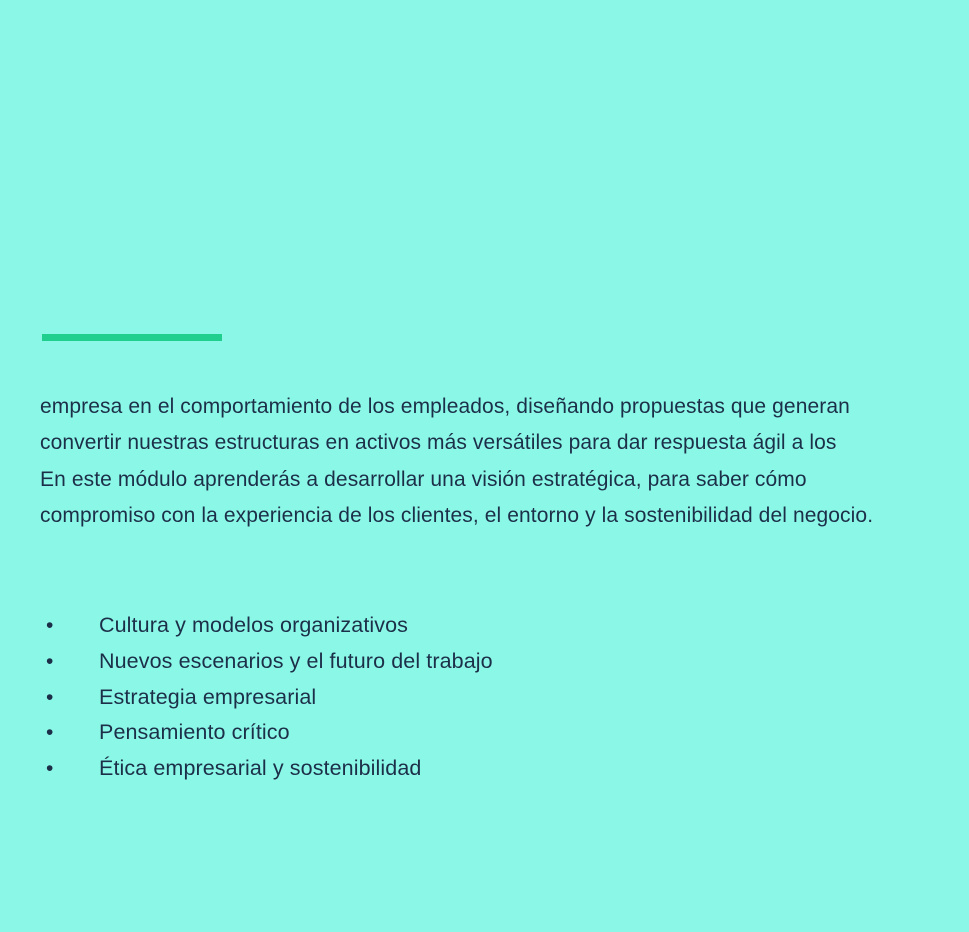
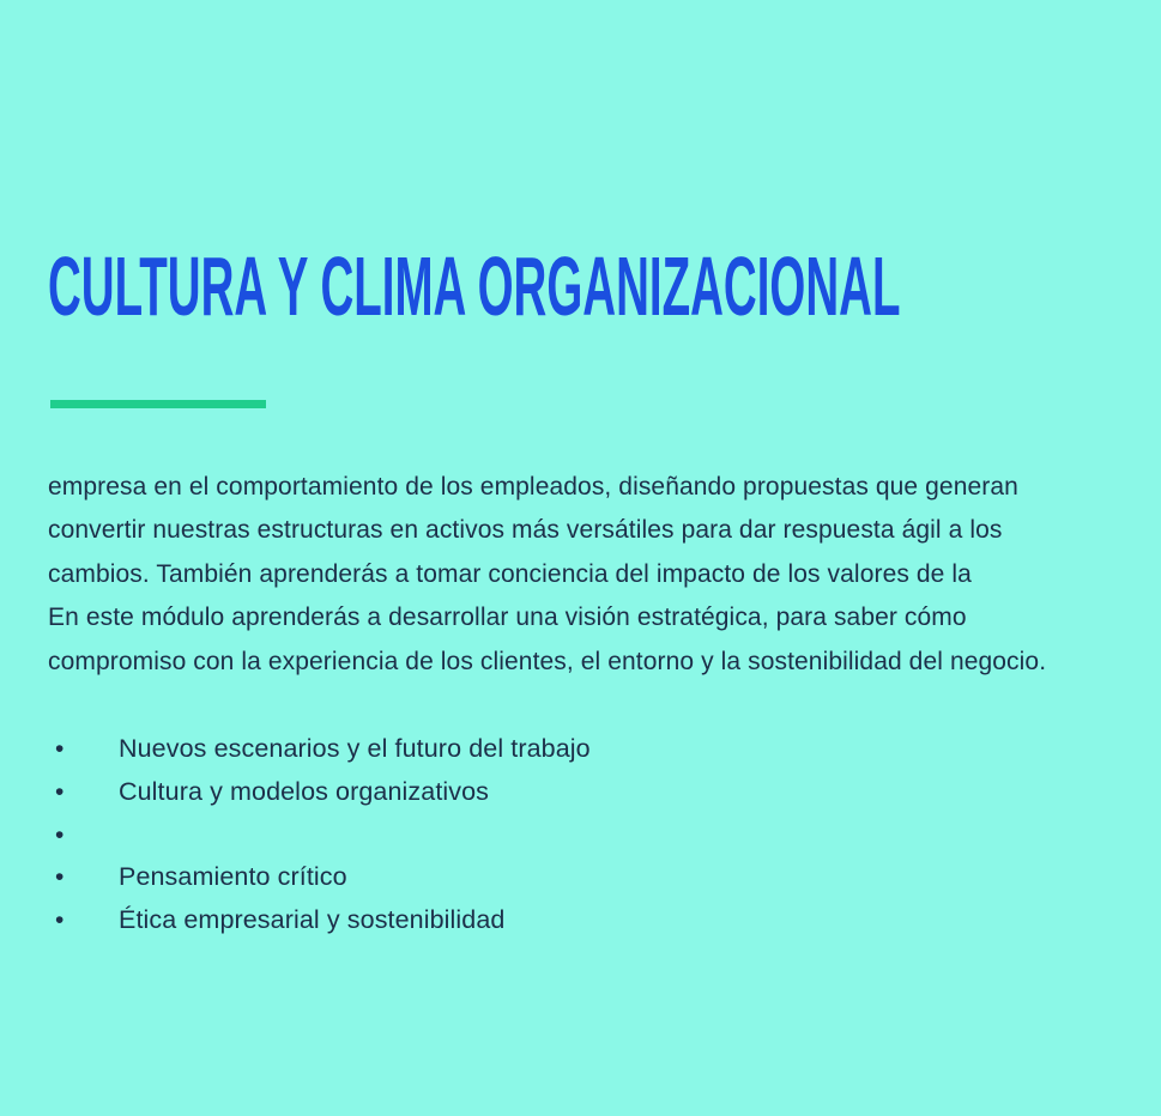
+ CULTURA Y CLIMA ORGANIZACIONAL
  empresa en el comportamiento de los empleados, diseñando propuestas que generan
  convertir nuestras estructuras en activos más versátiles para dar respuesta ágil a los
+ cambios. También aprenderás a tomar conciencia del impacto de los valores de la
  En este módulo aprenderás a desarrollar una visión estratégica, para saber cómo
  compromiso con la experiencia de los clientes, el entorno y la sostenibilidad del negocio.
  •
- Cultura y modelos organizativos
+ Nuevos escenarios y el futuro del trabajo
  •
- Nuevos escenarios y el futuro del trabajo
+ Cultura y modelos organizativos
  •
- Estrategia empresarial
  •
  Pensamiento crítico
  •
  Ética empresarial y sostenibilidad
